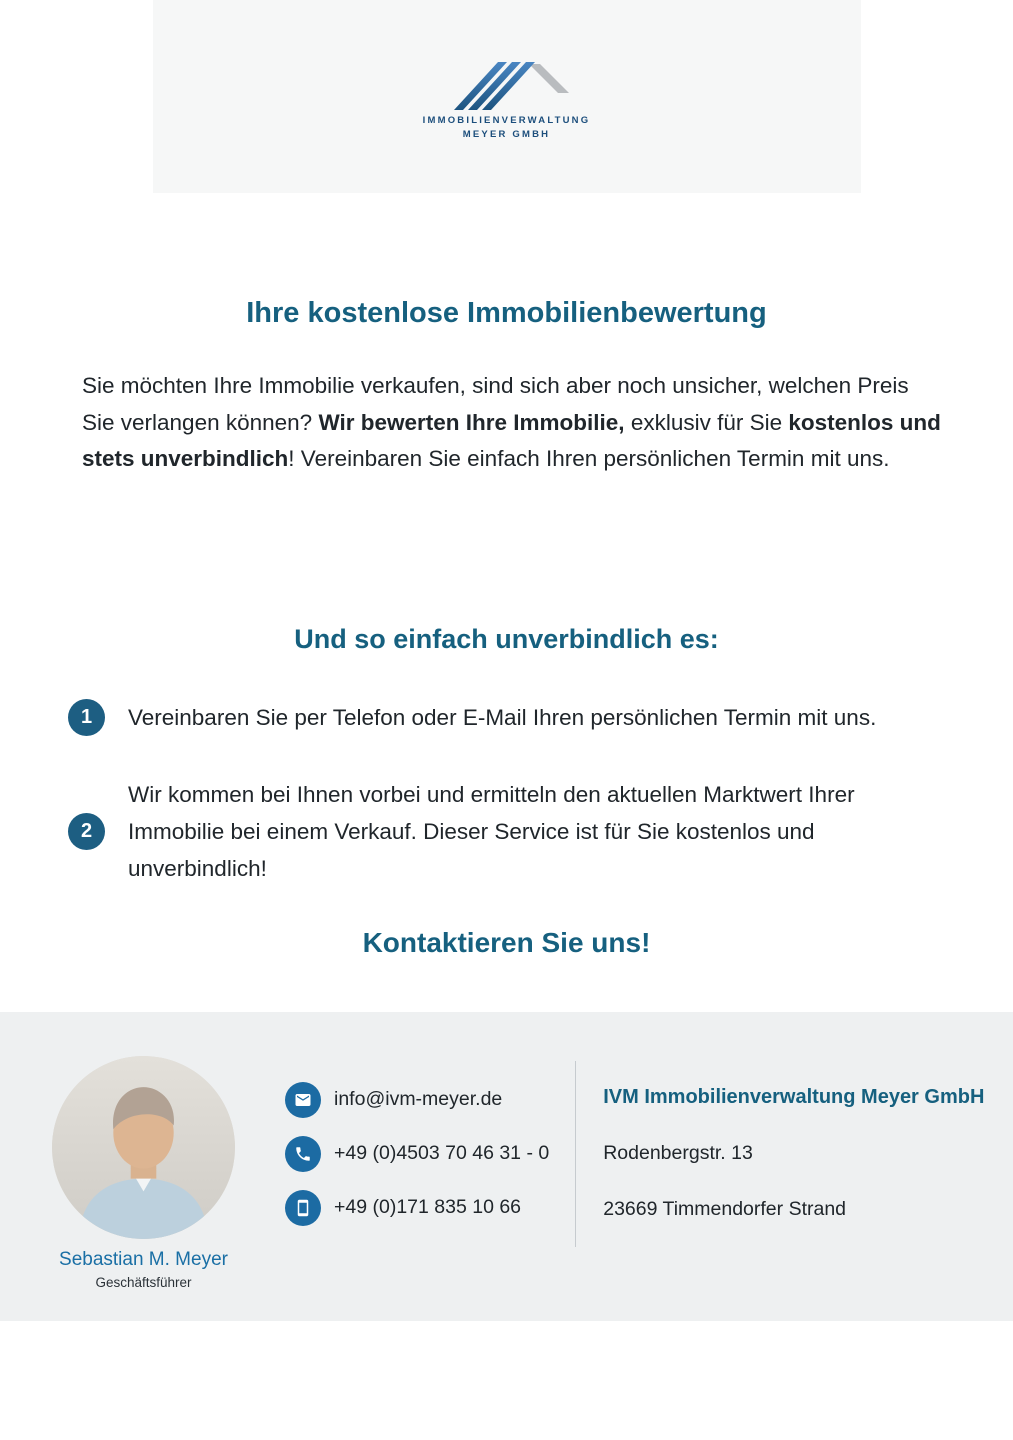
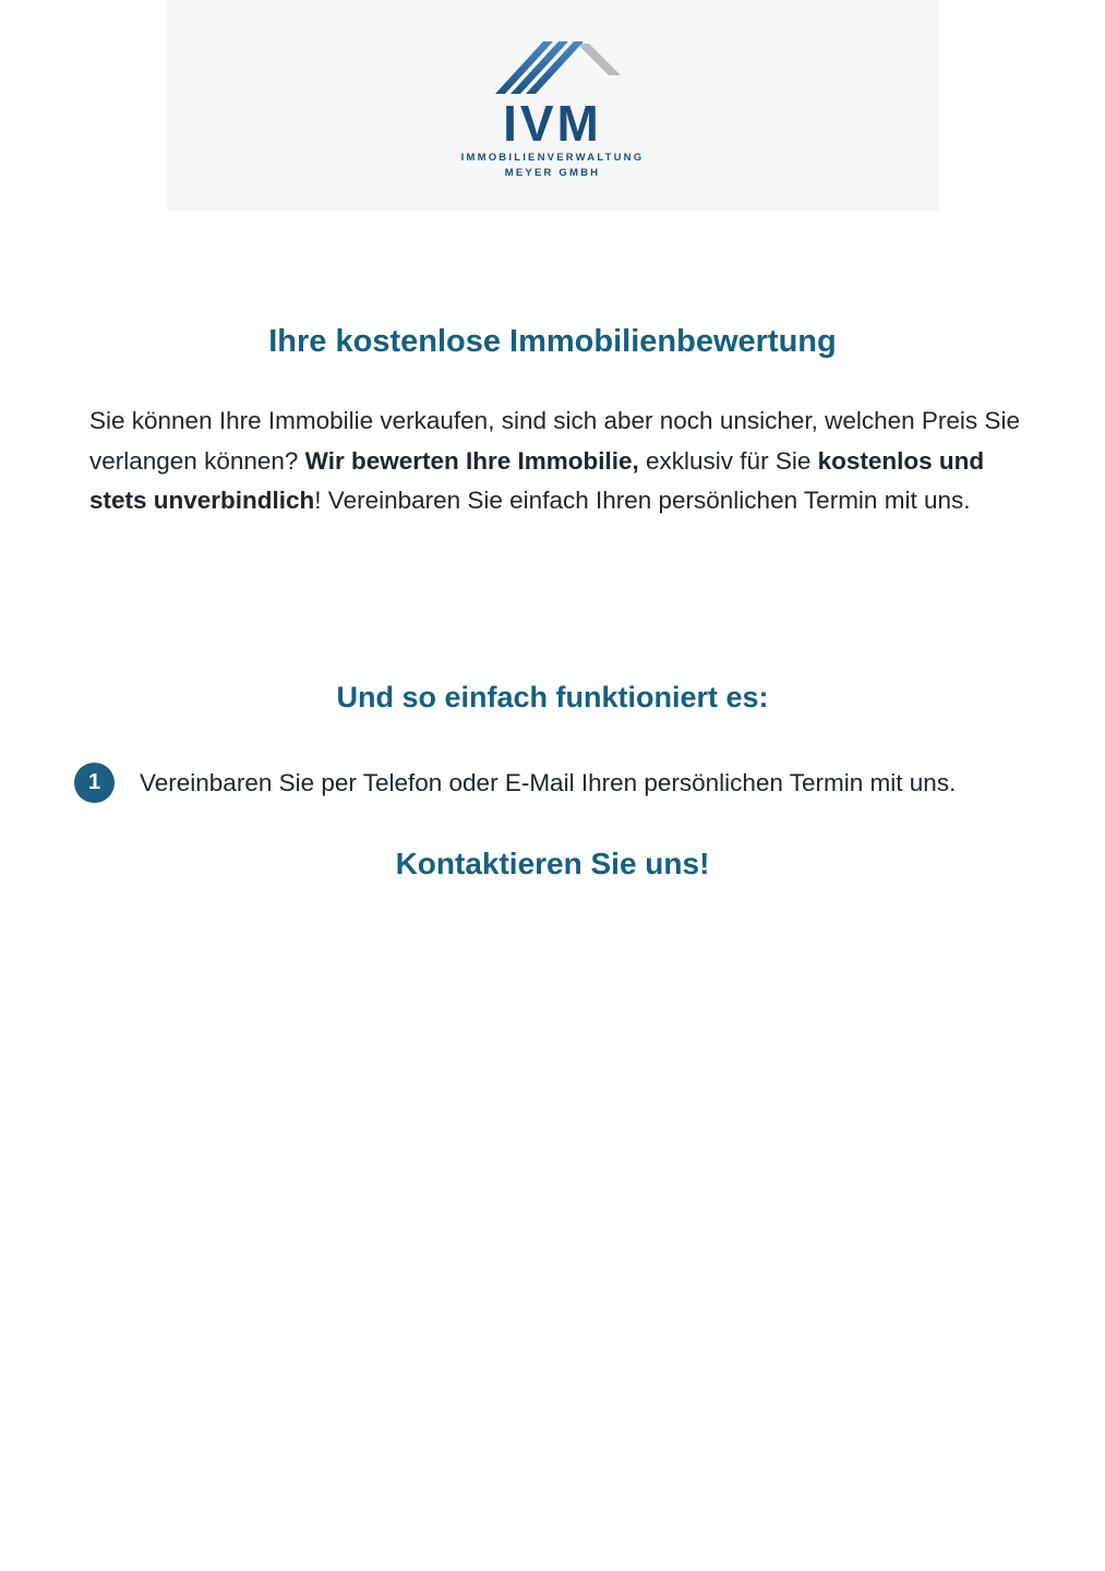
+ IVM
  IMMOBILIENVERWALTUNG
  MEYER GMBH
  Ihre kostenlose Immobilienbewertung
- Sie möchten Ihre Immobilie verkaufen, sind sich aber noch unsicher, welchen Preis Sie verlangen können? Wir bewerten Ihre Immobilie, exklusiv für Sie kostenlos und stets unverbindlich! Vereinbaren Sie einfach Ihren persönlichen Termin mit uns.
+ Sie können Ihre Immobilie verkaufen, sind sich aber noch unsicher, welchen Preis Sie verlangen können? Wir bewerten Ihre Immobilie, exklusiv für Sie kostenlos und stets unverbindlich! Vereinbaren Sie einfach Ihren persönlichen Termin mit uns.
- Und so einfach unverbindlich es:
+ Und so einfach funktioniert es:
  1
  Vereinbaren Sie per Telefon oder E-Mail Ihren persönlichen Termin mit uns.
- 2
- Wir kommen bei Ihnen vorbei und ermitteln den aktuellen Marktwert Ihrer Immobilie bei einem Verkauf. Dieser Service ist für Sie kostenlos und unverbindlich!
  Kontaktieren Sie uns!
- Sebastian M. Meyer
- Geschäftsführer
- info@ivm-meyer.de
- +49 (0)4503 70 46 31 - 0
- +49 (0)171 835 10 66
- IVM Immobilienverwaltung Meyer GmbH
- Rodenbergstr. 13
- 23669 Timmendorfer Strand
